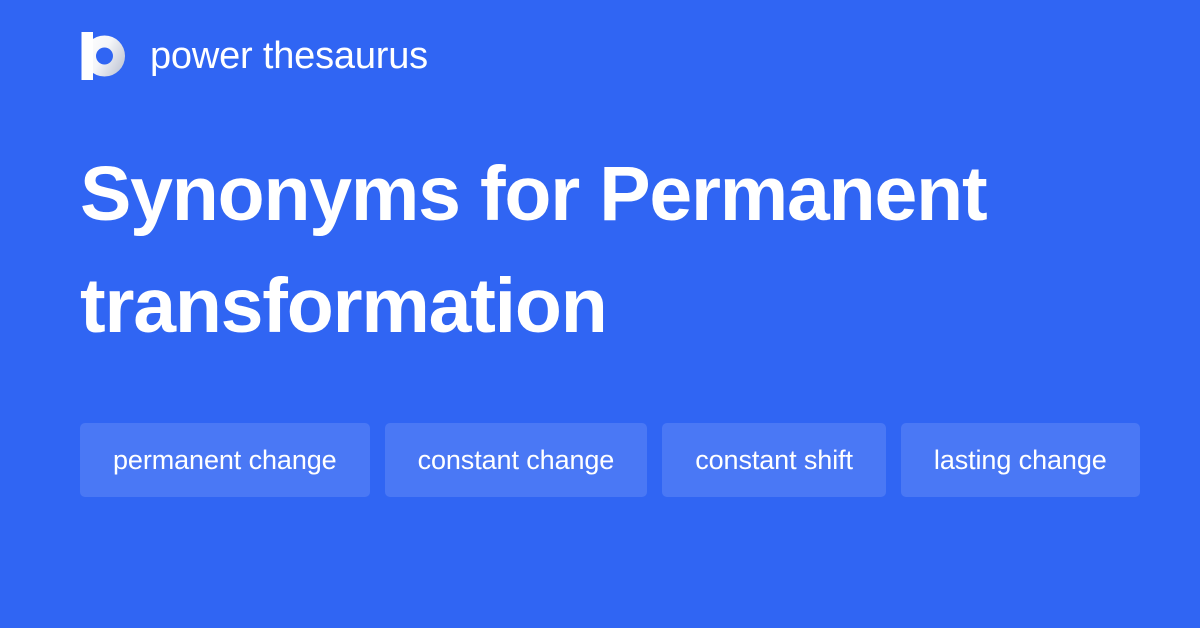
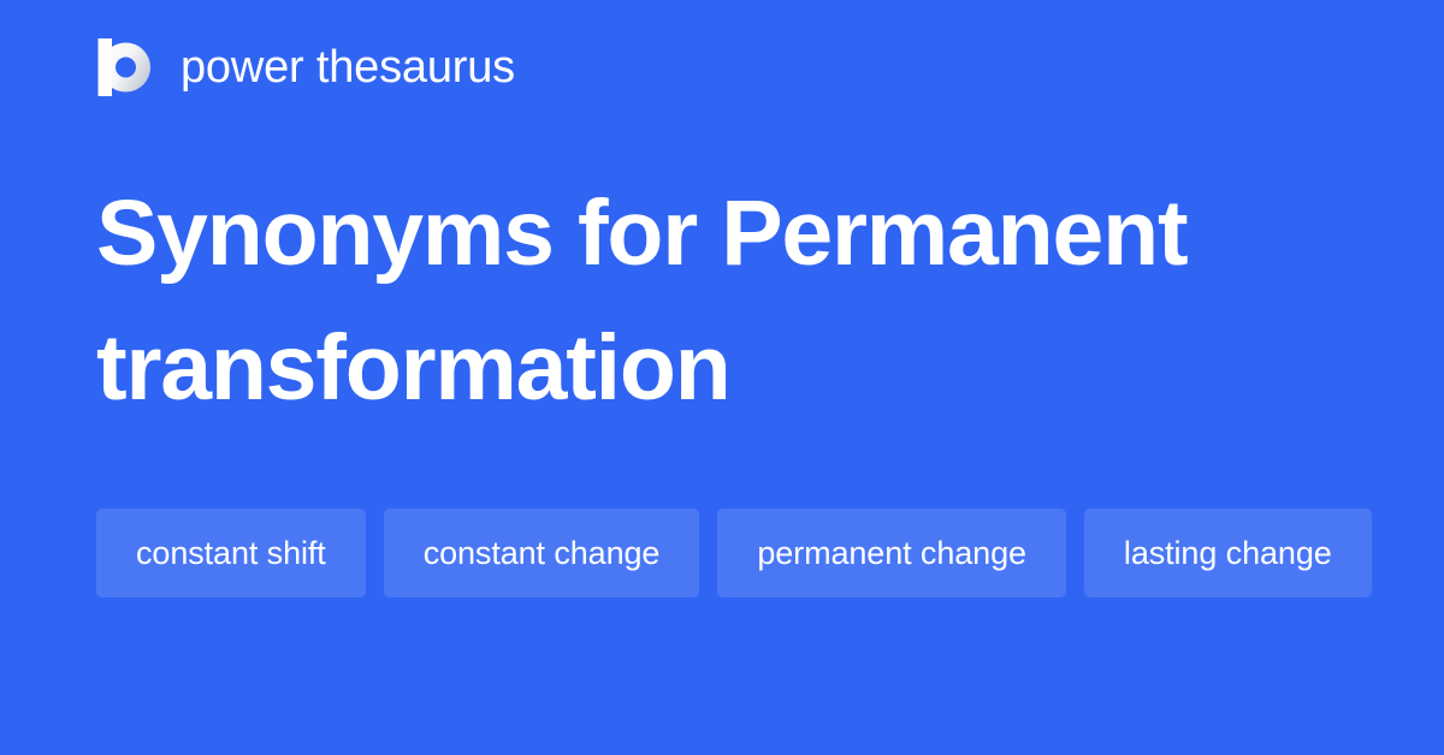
  power thesaurus
  Synonyms for Permanent transformation
- permanent change
+ constant shift
  constant change
- constant shift
+ permanent change
  lasting change
